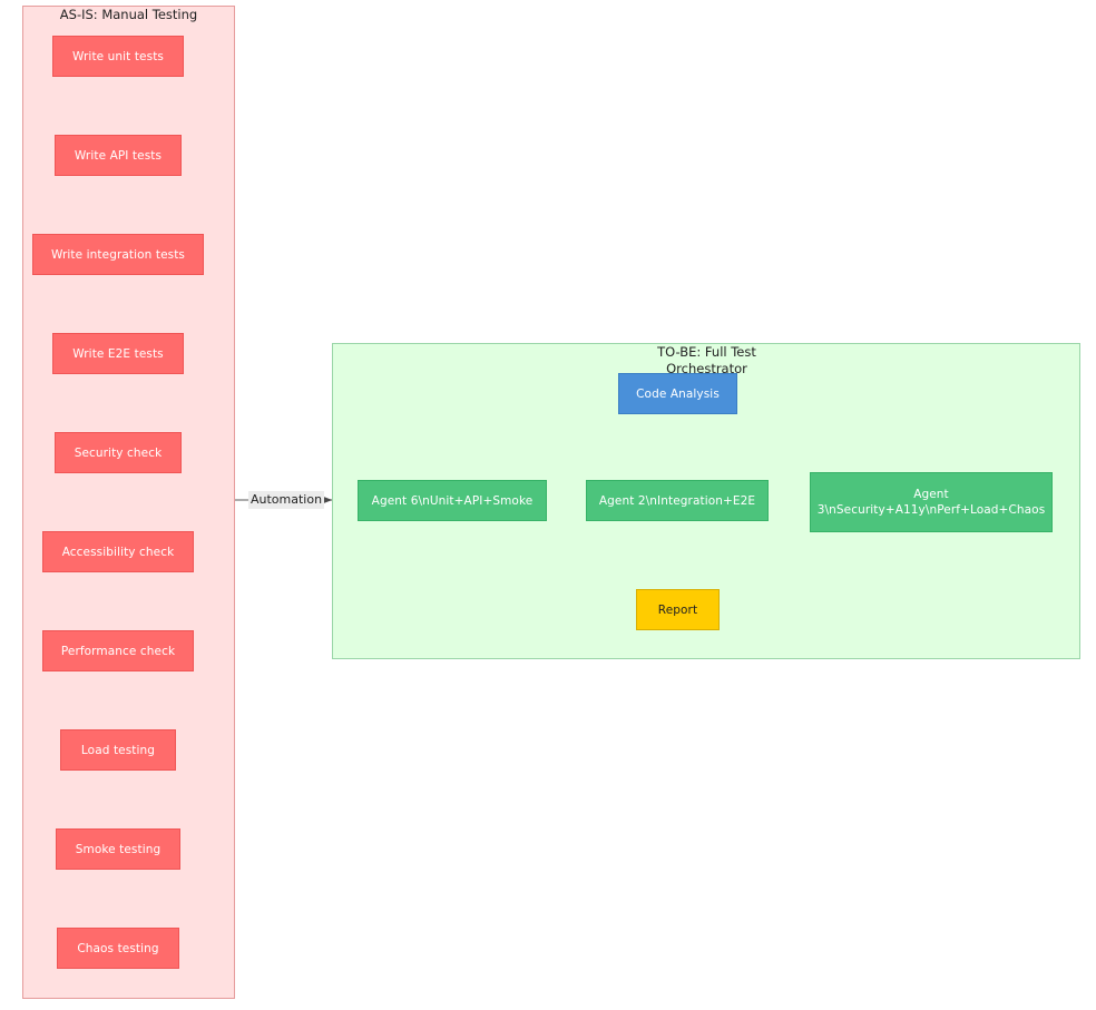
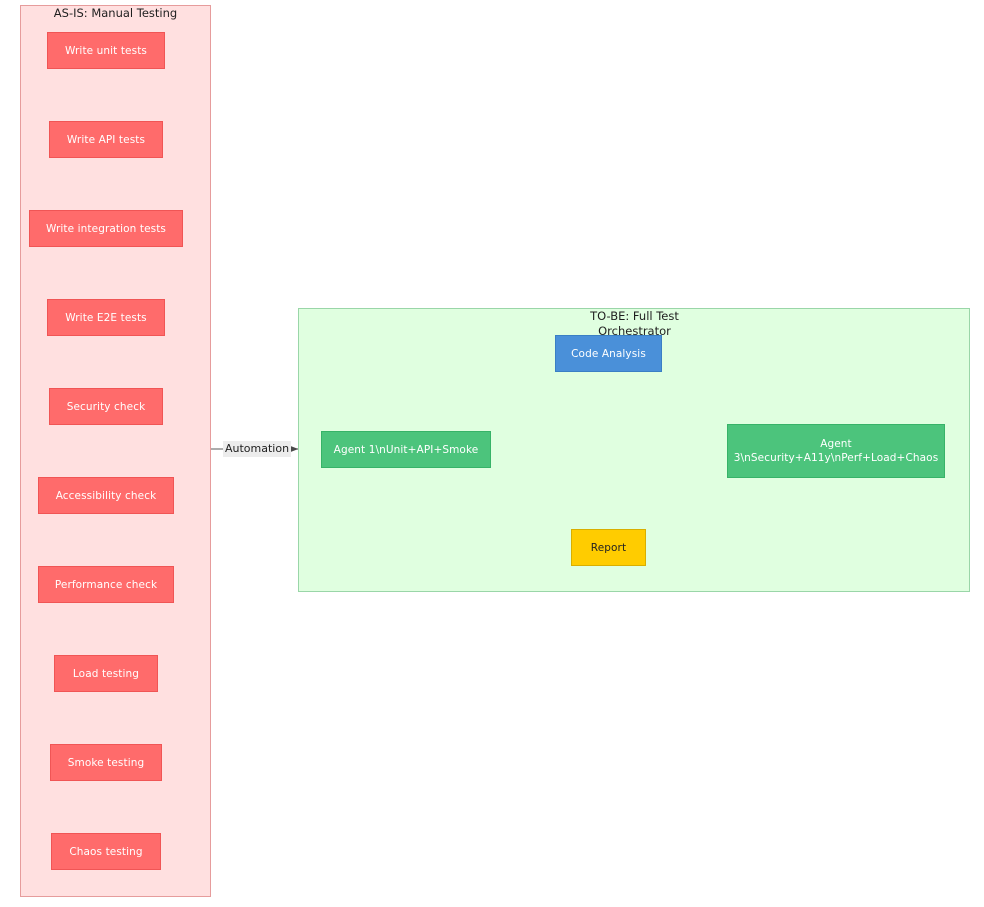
  AS-IS: Manual Testing
  TO-BE: Full Test
  Orchestrator
  Write unit tests
  Write API tests
  Write integration tests
  Write E2E tests
  Security check
  Accessibility check
  Performance check
  Load testing
  Smoke testing
  Chaos testing
  Automation
  Code Analysis
- Agent 6\nUnit+API+Smoke
+ Agent 1\nUnit+API+Smoke
- Agent 2\nIntegration+E2E
  Agent
  3\nSecurity+A11y\nPerf+Load+Chaos
  Report
